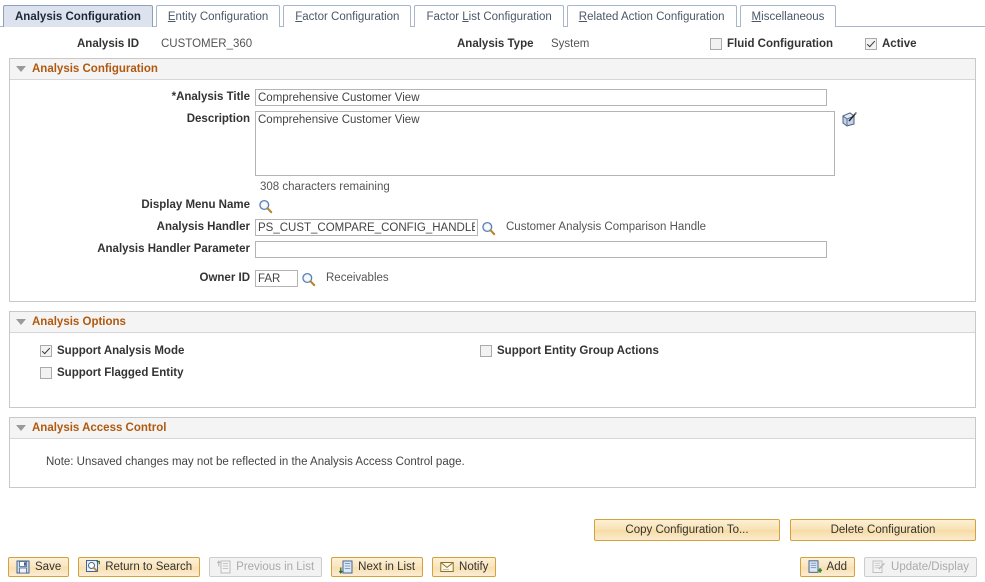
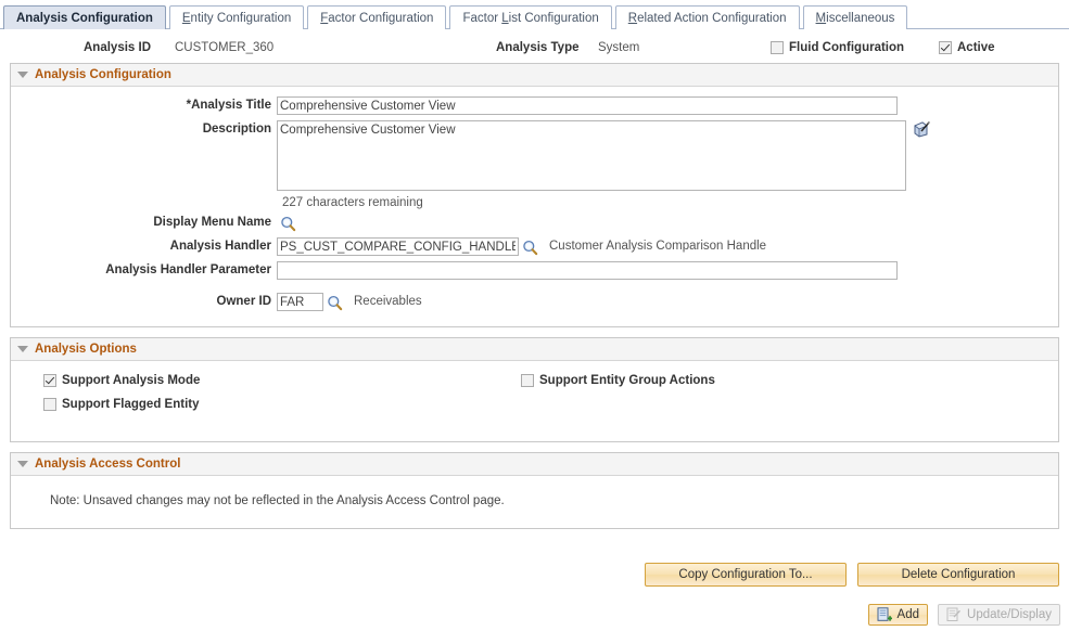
  Analysis Configuration
  Entity Configuration
  Factor Configuration
  Factor List Configuration
  Related Action Configuration
  Miscellaneous
  Analysis ID
  CUSTOMER_360
  Analysis Type
  System
  Fluid Configuration
  Active
  Analysis Configuration
  *Analysis Title
  Comprehensive Customer View
  Description
  Comprehensive Customer View
- 308 characters remaining
+ 227 characters remaining
  Display Menu Name
  Analysis Handler
  PS_CUST_COMPARE_CONFIG_HANDL
  Customer Analysis Comparison Handle
  Analysis Handler Parameter
  Owner ID
  FAR
  Receivables
  Analysis Options
  Support Analysis Mode
  Support Flagged Entity
  Support Entity Group Actions
  Analysis Access Control
  Note: Unsaved changes may not be reflected in the Analysis Access Control page.
  Copy Configuration To...
  Delete Configuration
- Save
- Return to Search
- Previous in List
- Next in List
- Notify
  Add
  Update/Display
